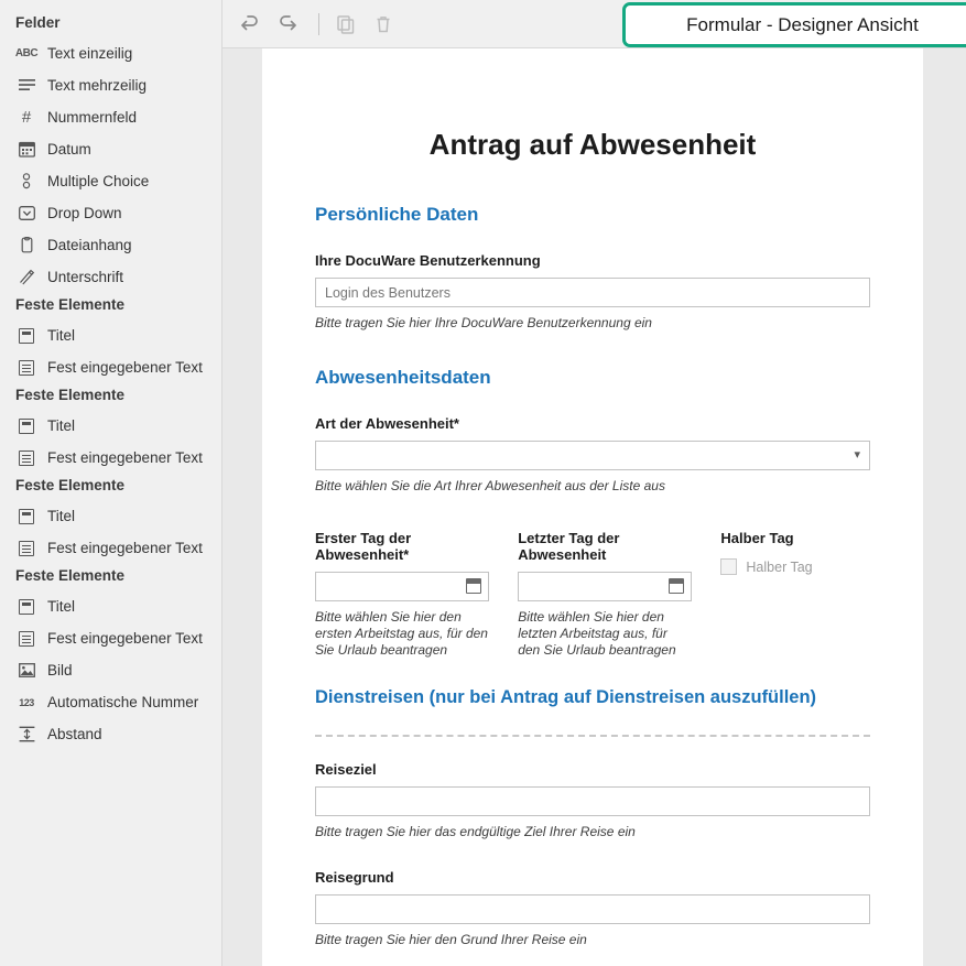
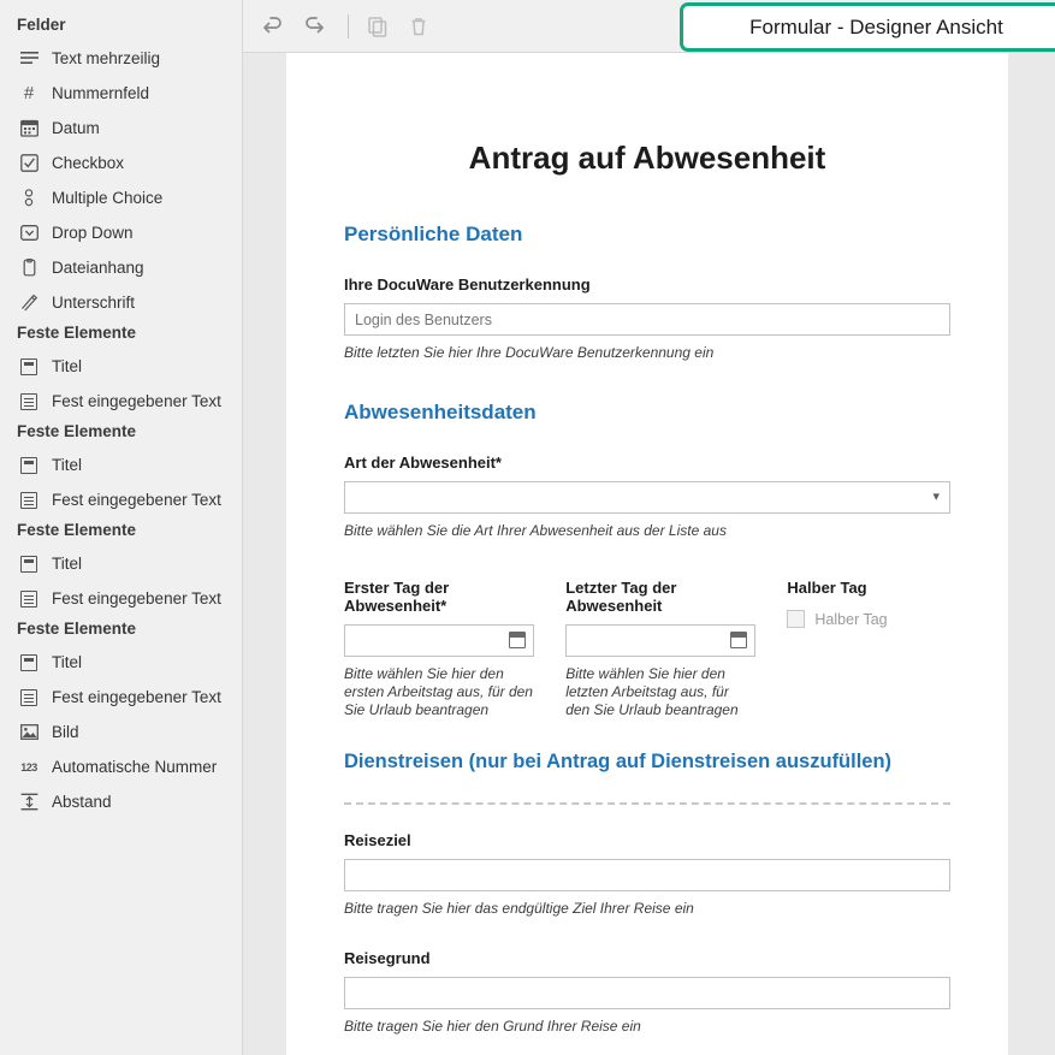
  Felder
- ABC
- Text einzeilig
  Text mehrzeilig
  #
  Nummernfeld
  Datum
+ Checkbox
  Multiple Choice
  Drop Down
  Dateianhang
  Unterschrift
  Feste Elemente
  Titel
  Fest eingegebener Text
  Feste Elemente
  Titel
  Fest eingegebener Text
  Feste Elemente
  Titel
  Fest eingegebener Text
  Feste Elemente
  Titel
  Fest eingegebener Text
  Bild
  123
  Automatische Nummer
  Abstand
  Formular - Designer Ansicht
  Antrag auf Abwesenheit
  Persönliche Daten
  Ihre DocuWare Benutzerkennung
  Login des Benutzers
- Bitte tragen Sie hier Ihre DocuWare Benutzerkennung ein
+ Bitte letzten Sie hier Ihre DocuWare Benutzerkennung ein
  Abwesenheitsdaten
  Art der Abwesenheit*
  ▾
  Bitte wählen Sie die Art Ihrer Abwesenheit aus der Liste aus
  Erster Tag der Abwesenheit*
  Bitte wählen Sie hier den ersten Arbeitstag aus, für den Sie Urlaub beantragen
  Letzter Tag der Abwesenheit
  Bitte wählen Sie hier den letzten Arbeitstag aus, für den Sie Urlaub beantragen
  Halber Tag
  Halber Tag
  Dienstreisen (nur bei Antrag auf Dienstreisen auszufüllen)
  Reiseziel
  Bitte tragen Sie hier das endgültige Ziel Ihrer Reise ein
  Reisegrund
  Bitte tragen Sie hier den Grund Ihrer Reise ein
